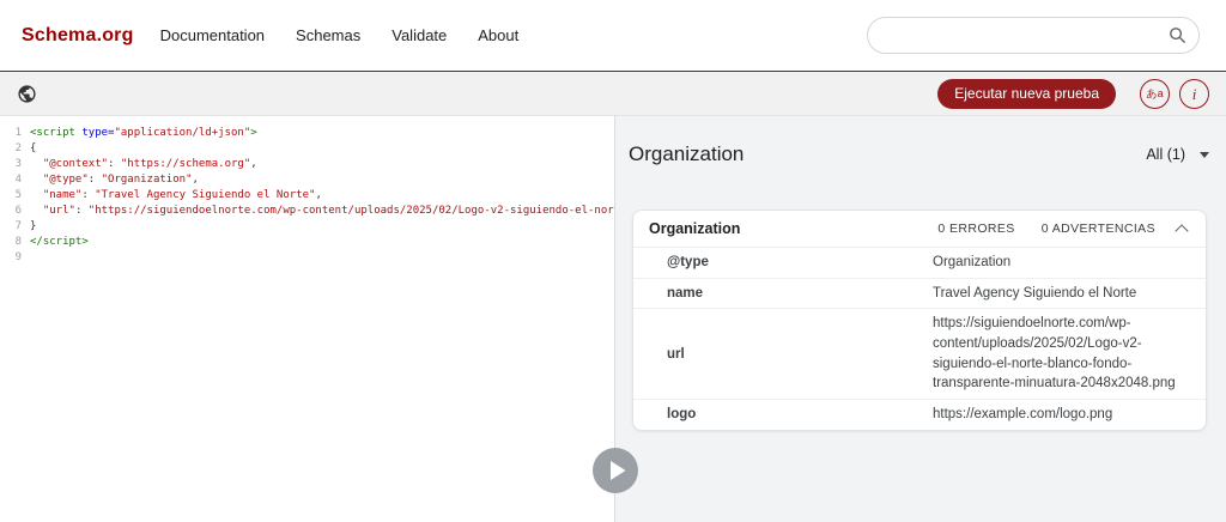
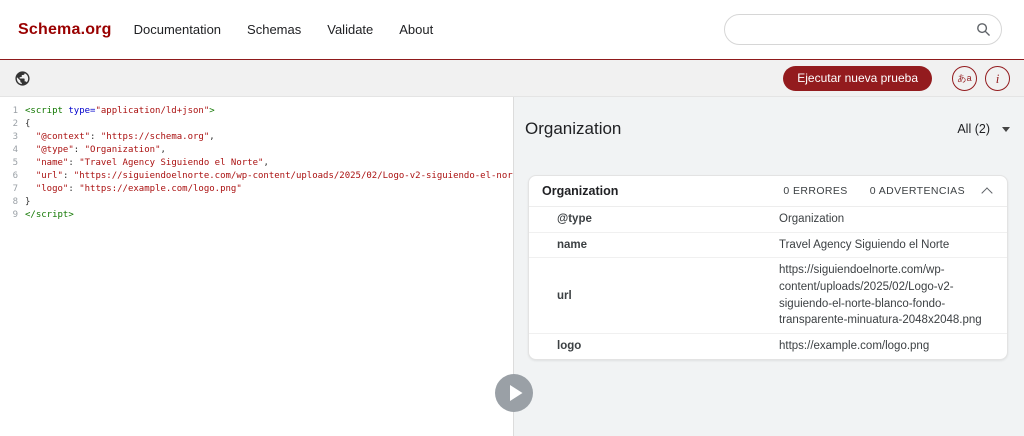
  Schema.org
  Documentation
  Schemas
  Validate
  About
  Ejecutar nueva prueba
  あa
  i
  1
  2
  3
  4
  5
  6
  7
  8
  9
  <script type="application/ld+json">
  {
  "@context": "https://schema.org",
  "@type": "Organization",
  "name": "Travel Agency Siguiendo el Norte",
+ "logo": "https://example.com/logo.png"
  }
  </script>
  Organization
- All (1)
+ All (2)
  Organization
  0 ERRORES
  0 ADVERTENCIAS
  @type
  Organization
  name
  Travel Agency Siguiendo el Norte
  url
  https://siguiendoelnorte.com/wp-content/uploads/2025/02/Logo-v2-siguiendo-el-norte-blanco-fondo-transparente-minuatura-2048x2048.png
  logo
  https://example.com/logo.png
